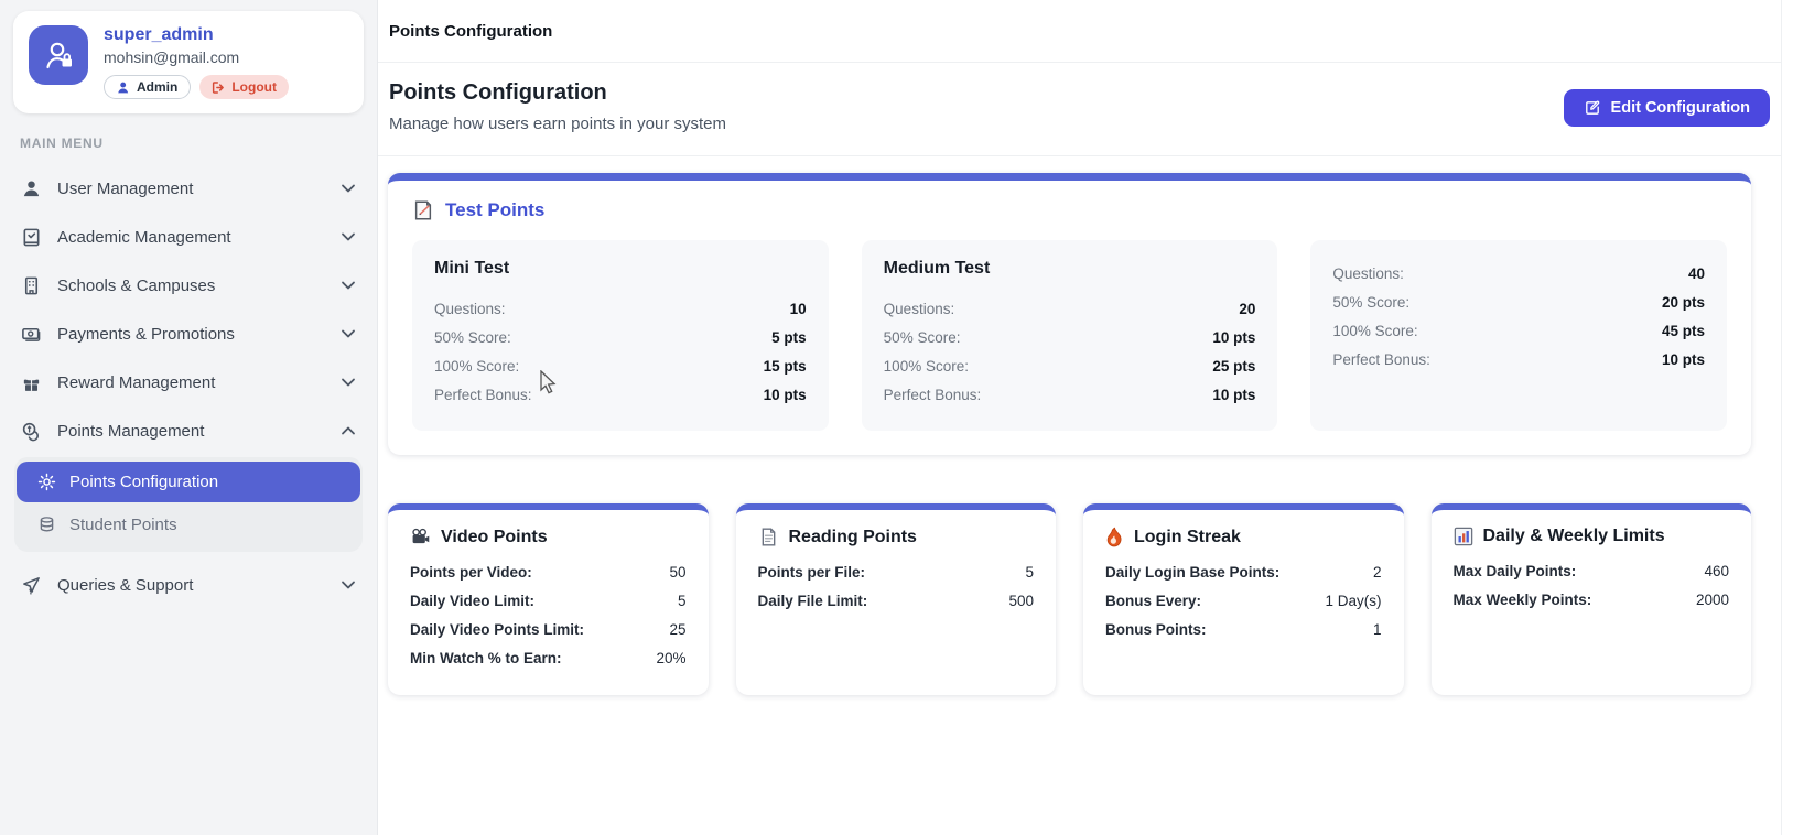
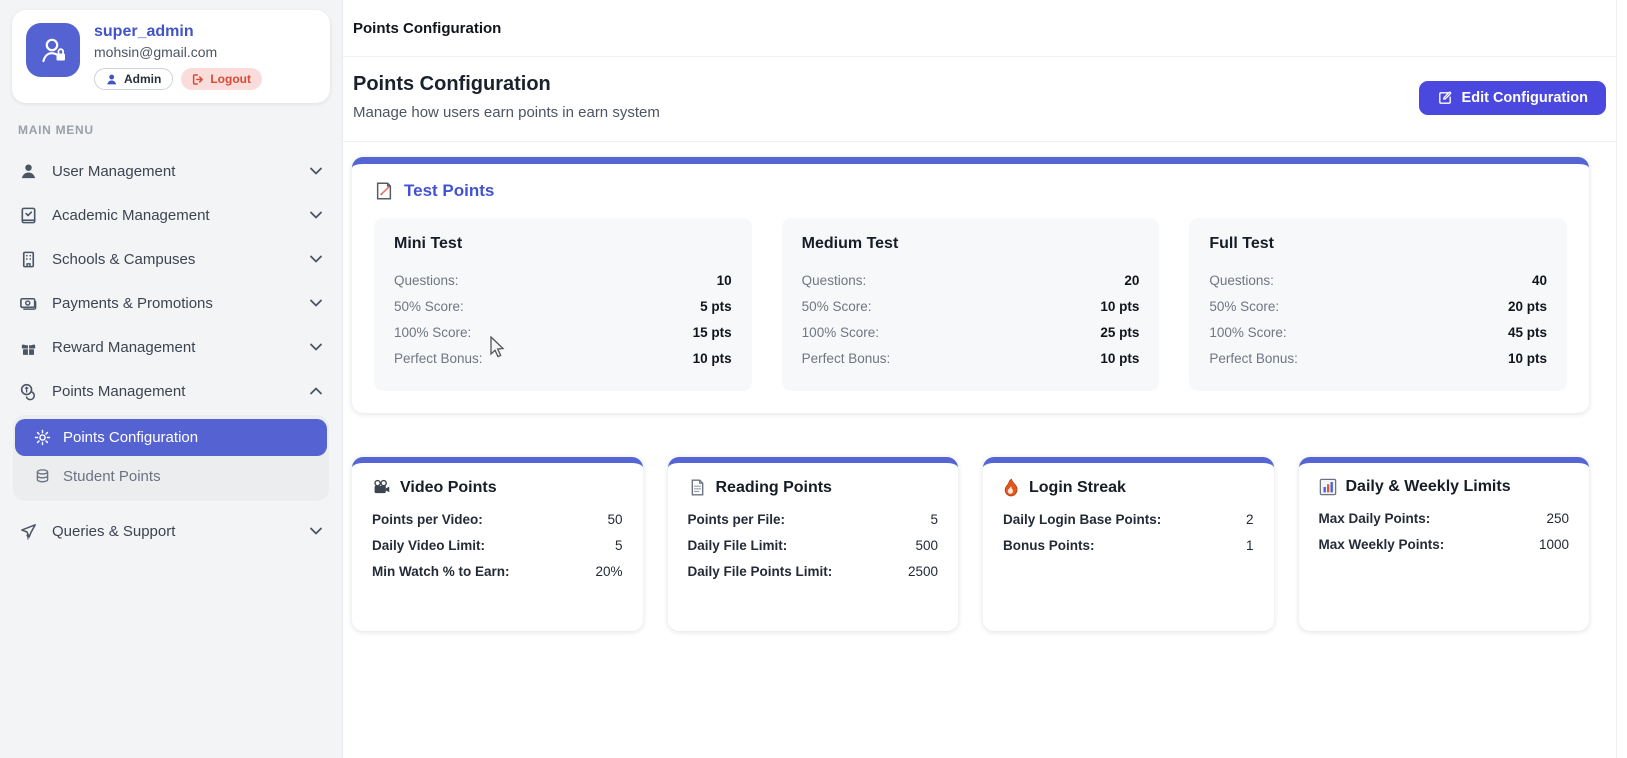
  super_admin
  mohsin@gmail.com
  Admin
  Logout
  MAIN MENU
  User Management
  Academic Management
  Schools & Campuses
  Payments & Promotions
  Reward Management
  Points Management
  Points Configuration
  Student Points
  Queries & Support
  Points Configuration
  Points Configuration
- Manage how users earn points in your system
+ Manage how users earn points in earn system
  Edit Configuration
  Test Points
  Mini Test
  Questions:
  10
  50% Score:
  5 pts
  100% Score:
  15 pts
  Perfect Bonus:
  10 pts
  Medium Test
  Questions:
  20
  50% Score:
  10 pts
  100% Score:
  25 pts
  Perfect Bonus:
  10 pts
+ Full Test
  Questions:
  40
  50% Score:
  20 pts
  100% Score:
  45 pts
  Perfect Bonus:
  10 pts
  Video Points
  Points per Video:
  50
  Daily Video Limit:
  5
- Daily Video Points Limit:
- 25
  Min Watch % to Earn:
  20%
  Reading Points
  Points per File:
  5
  Daily File Limit:
  500
+ Daily File Points Limit:
+ 2500
  Login Streak
  Daily Login Base Points:
  2
- Bonus Every:
- 1 Day(s)
  Bonus Points:
  1
  Daily & Weekly Limits
  Max Daily Points:
- 460
+ 250
  Max Weekly Points:
- 2000
+ 1000
